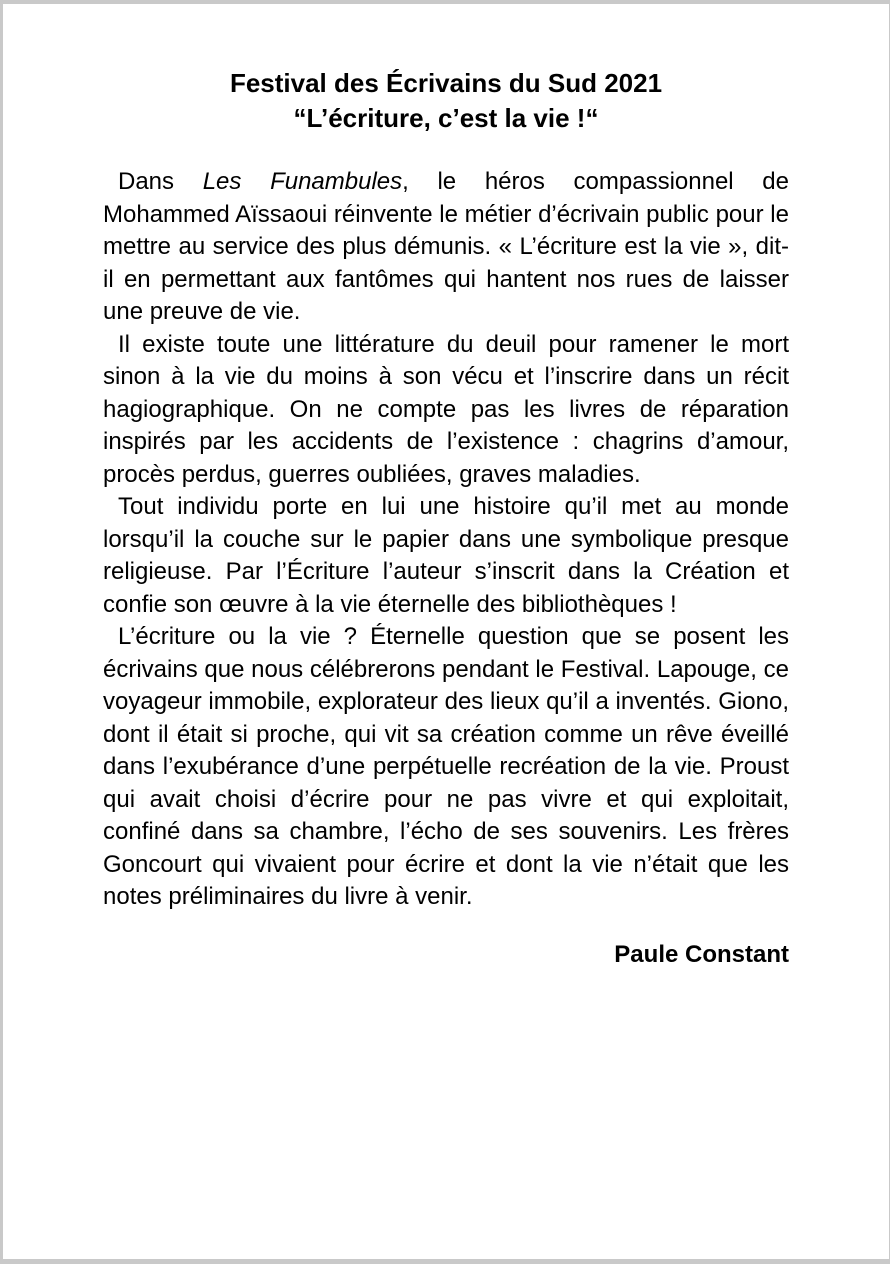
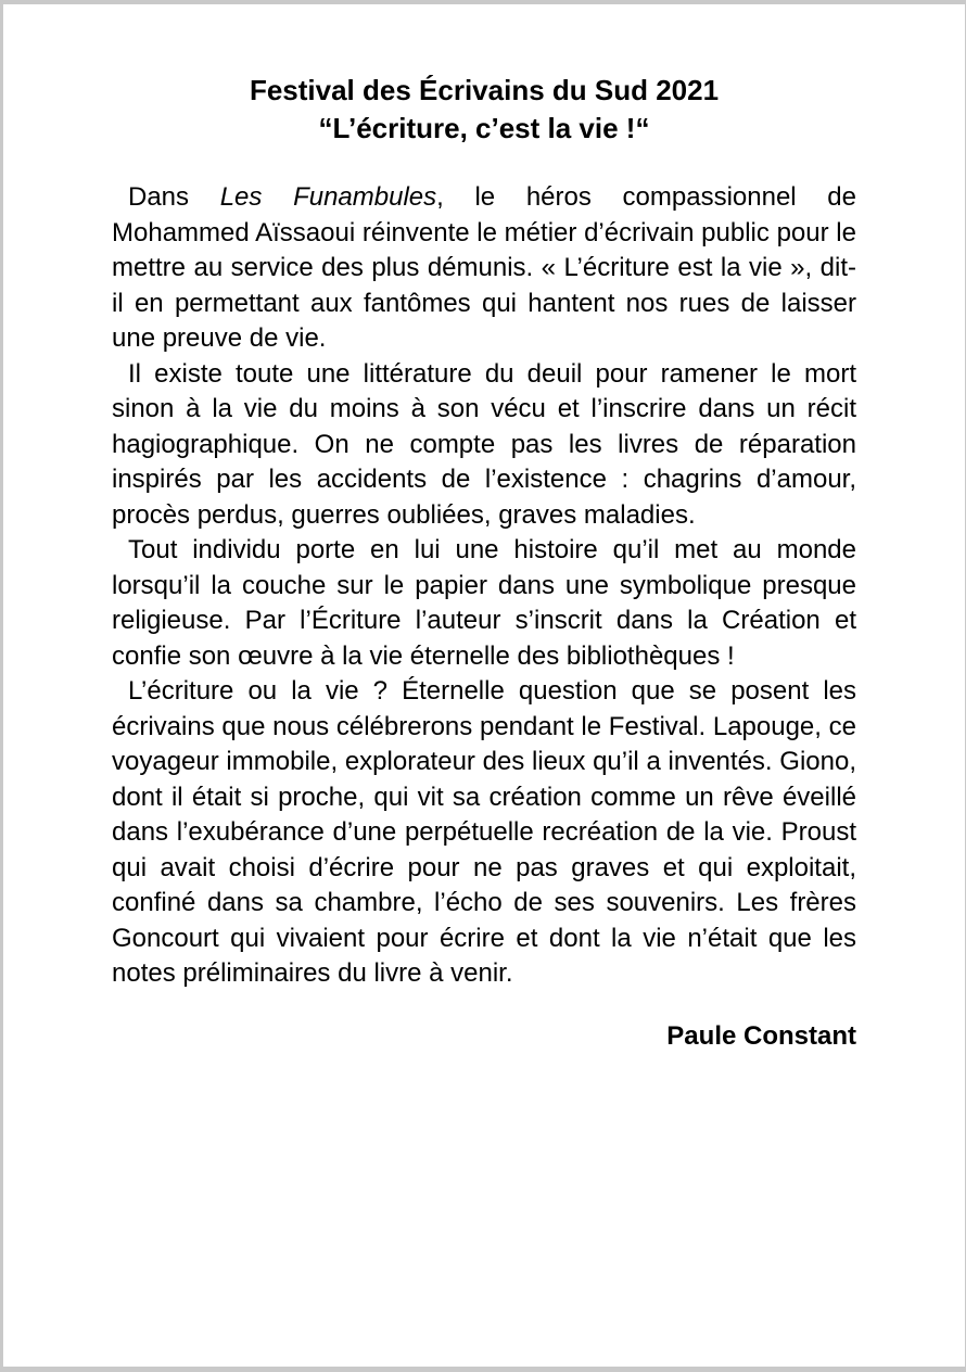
  Festival des Écrivains du Sud 2021
  “L’écriture, c’est la vie !“
  Dans Les Funambules, le héros compassionnel de Mohammed Aïssaoui réinvente le métier d’écrivain public pour le mettre au service des plus démunis. « L’écriture est la vie », dit-il en permettant aux fantômes qui hantent nos rues de laisser une preuve de vie.
  Il existe toute une littérature du deuil pour ramener le mort sinon à la vie du moins à son vécu et l’inscrire dans un récit hagiographique. On ne compte pas les livres de réparation inspirés par les accidents de l’existence : chagrins d’amour, procès perdus, guerres oubliées, graves maladies.
  Tout individu porte en lui une histoire qu’il met au monde lorsqu’il la couche sur le papier dans une symbolique presque religieuse. Par l’Écriture l’auteur s’inscrit dans la Création et confie son œuvre à la vie éternelle des bibliothèques !
- L’écriture ou la vie ? Éternelle question que se posent les écrivains que nous célébrerons pendant le Festival. Lapouge, ce voyageur immobile, explorateur des lieux qu’il a inventés. Giono, dont il était si proche, qui vit sa création comme un rêve éveillé dans l’exubérance d’une perpétuelle recréation de la vie. Proust qui avait choisi d’écrire pour ne pas vivre et qui exploitait, confiné dans sa chambre, l’écho de ses souvenirs. Les frères Goncourt qui vivaient pour écrire et dont la vie n’était que les notes préliminaires du livre à venir.
+ L’écriture ou la vie ? Éternelle question que se posent les écrivains que nous célébrerons pendant le Festival. Lapouge, ce voyageur immobile, explorateur des lieux qu’il a inventés. Giono, dont il était si proche, qui vit sa création comme un rêve éveillé dans l’exubérance d’une perpétuelle recréation de la vie. Proust qui avait choisi d’écrire pour ne pas graves et qui exploitait, confiné dans sa chambre, l’écho de ses souvenirs. Les frères Goncourt qui vivaient pour écrire et dont la vie n’était que les notes préliminaires du livre à venir.
  Paule Constant
